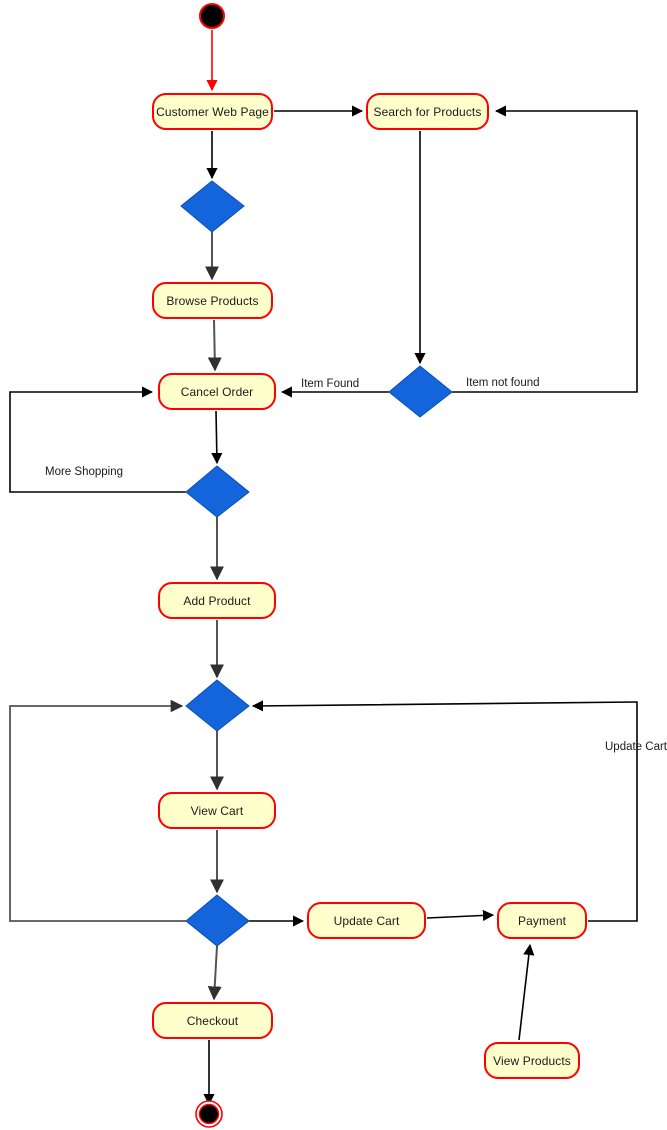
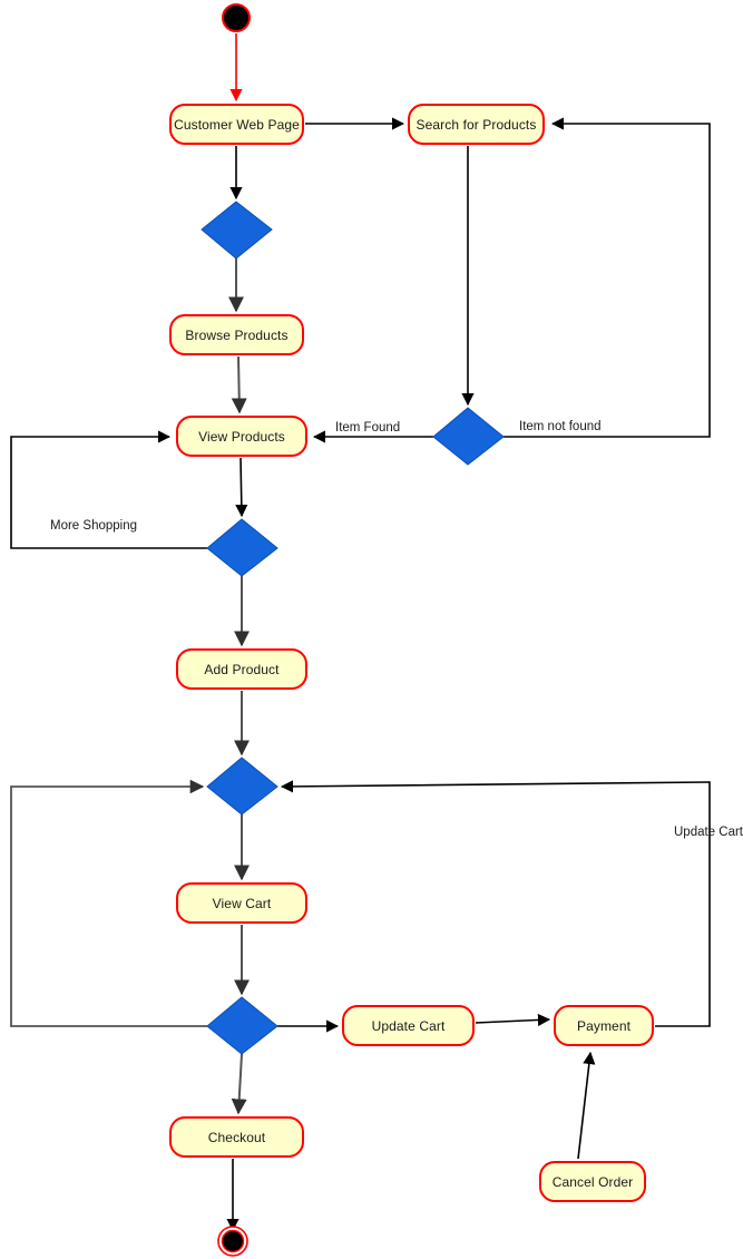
  Customer Web Page
  Search for Products
  Browse Products
- Cancel Order
+ View Products
  Add Product
  View Cart
  Update Cart
  Payment
  Checkout
- View Products
+ Cancel Order
  Item Found
  Item not found
  More Shopping
  Update Cart
